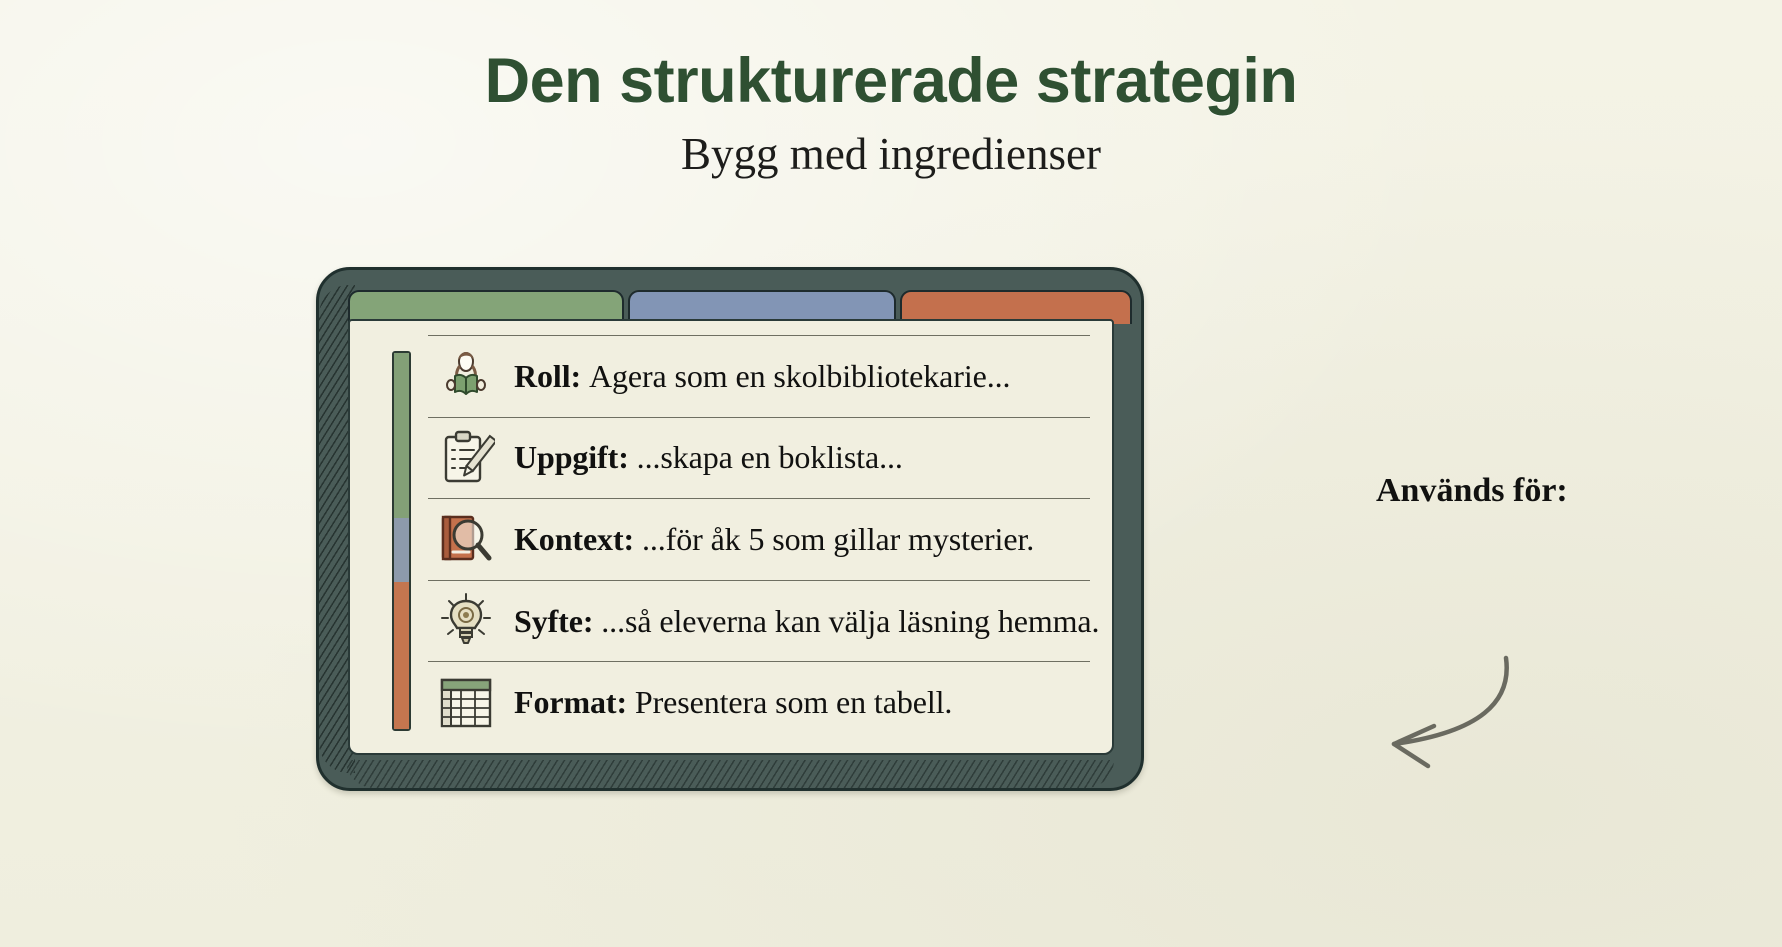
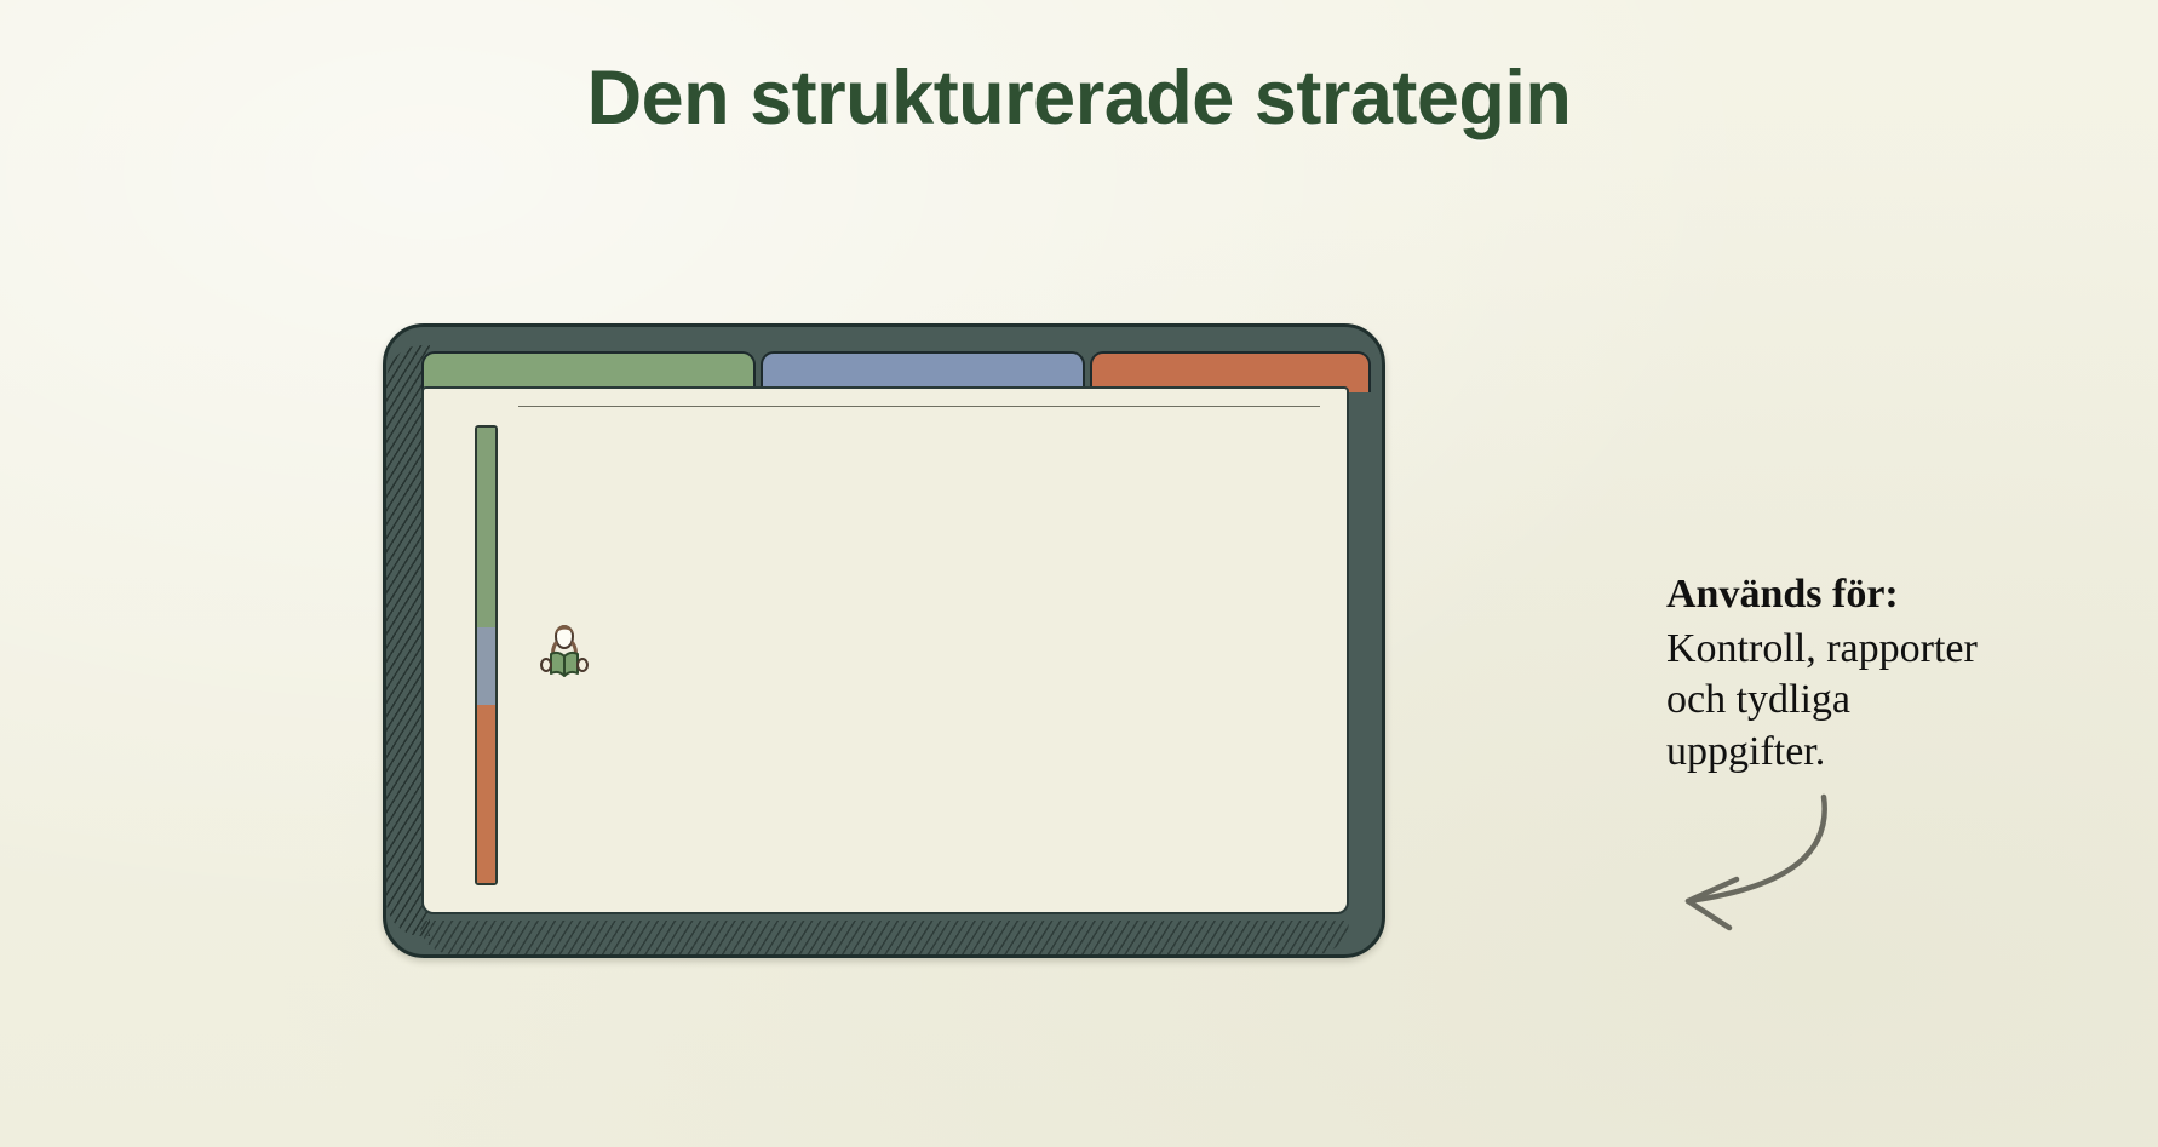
  Den strukturerade strategin
- Bygg med ingredienser
- Roll: Agera som en skolbibliotekarie...
- Uppgift: ...skapa en boklista...
- Kontext: ...för åk 5 som gillar mysterier.
- Syfte: ...så eleverna kan välja läsning hemma.
- Format: Presentera som en tabell.
  Används för:
+ Kontroll, rapporter
+ och tydliga
+ uppgifter.
